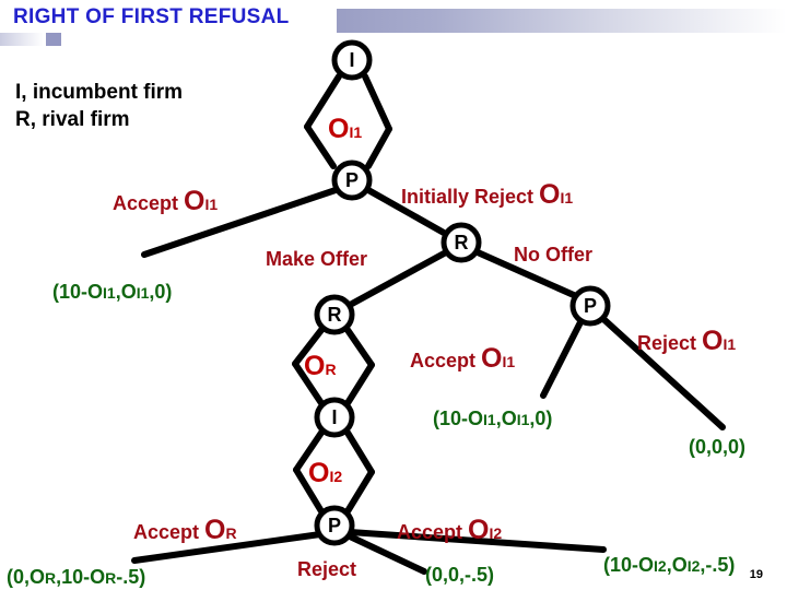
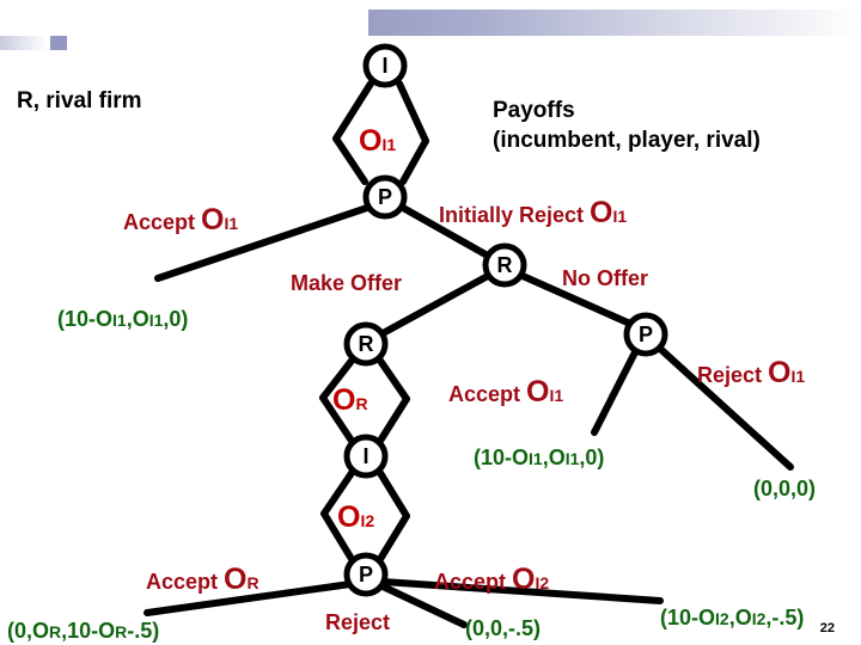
- RIGHT OF FIRST REFUSAL
- I, incumbent firm
  R, rival firm
+ Payoffs
+ (incumbent, player, rival)
  I
  P
  R
  P
  R
  I
  P
  OI1
  OR
  OI2
  Accept OI1
  Initially Reject OI1
  Make Offer
  No Offer
  Accept OI1
  Reject OI1
  Accept OR
  Accept OI2
  Reject
  (10-OI1,OI1,0)
  (10-OI1,OI1,0)
  (0,0,0)
  (0,OR,10-OR-.5)
  (0,0,-.5)
  (10-OI2,OI2,-.5)
- 19
+ 22
